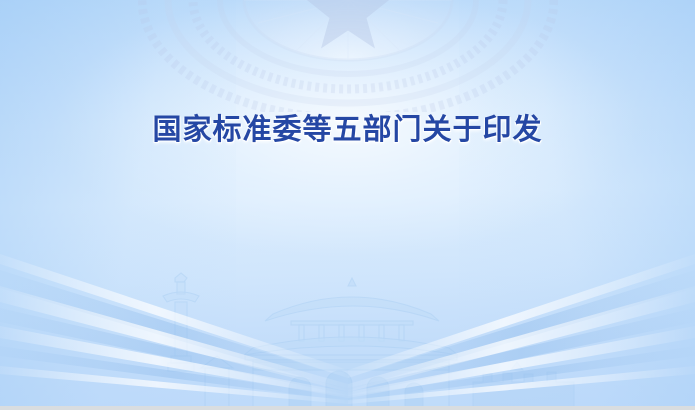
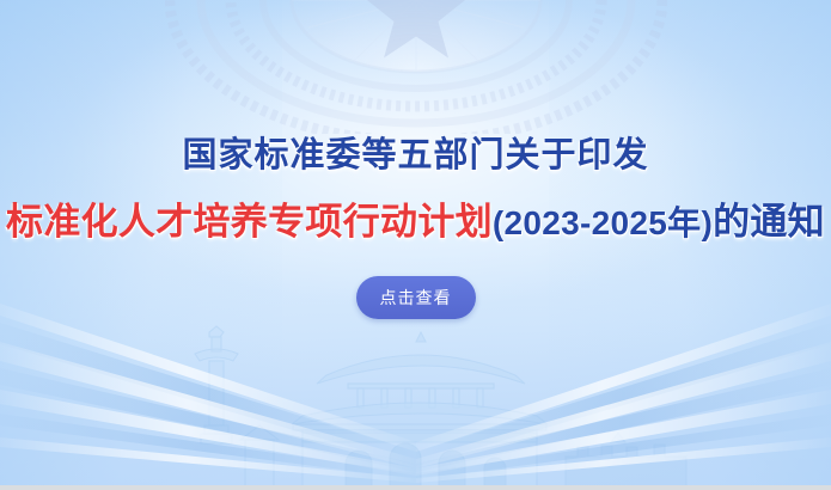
  国家标准委等五部门关于印发
+ 标准化人才培养专项行动计划(2023-2025年)的通知
+ 点击查看
